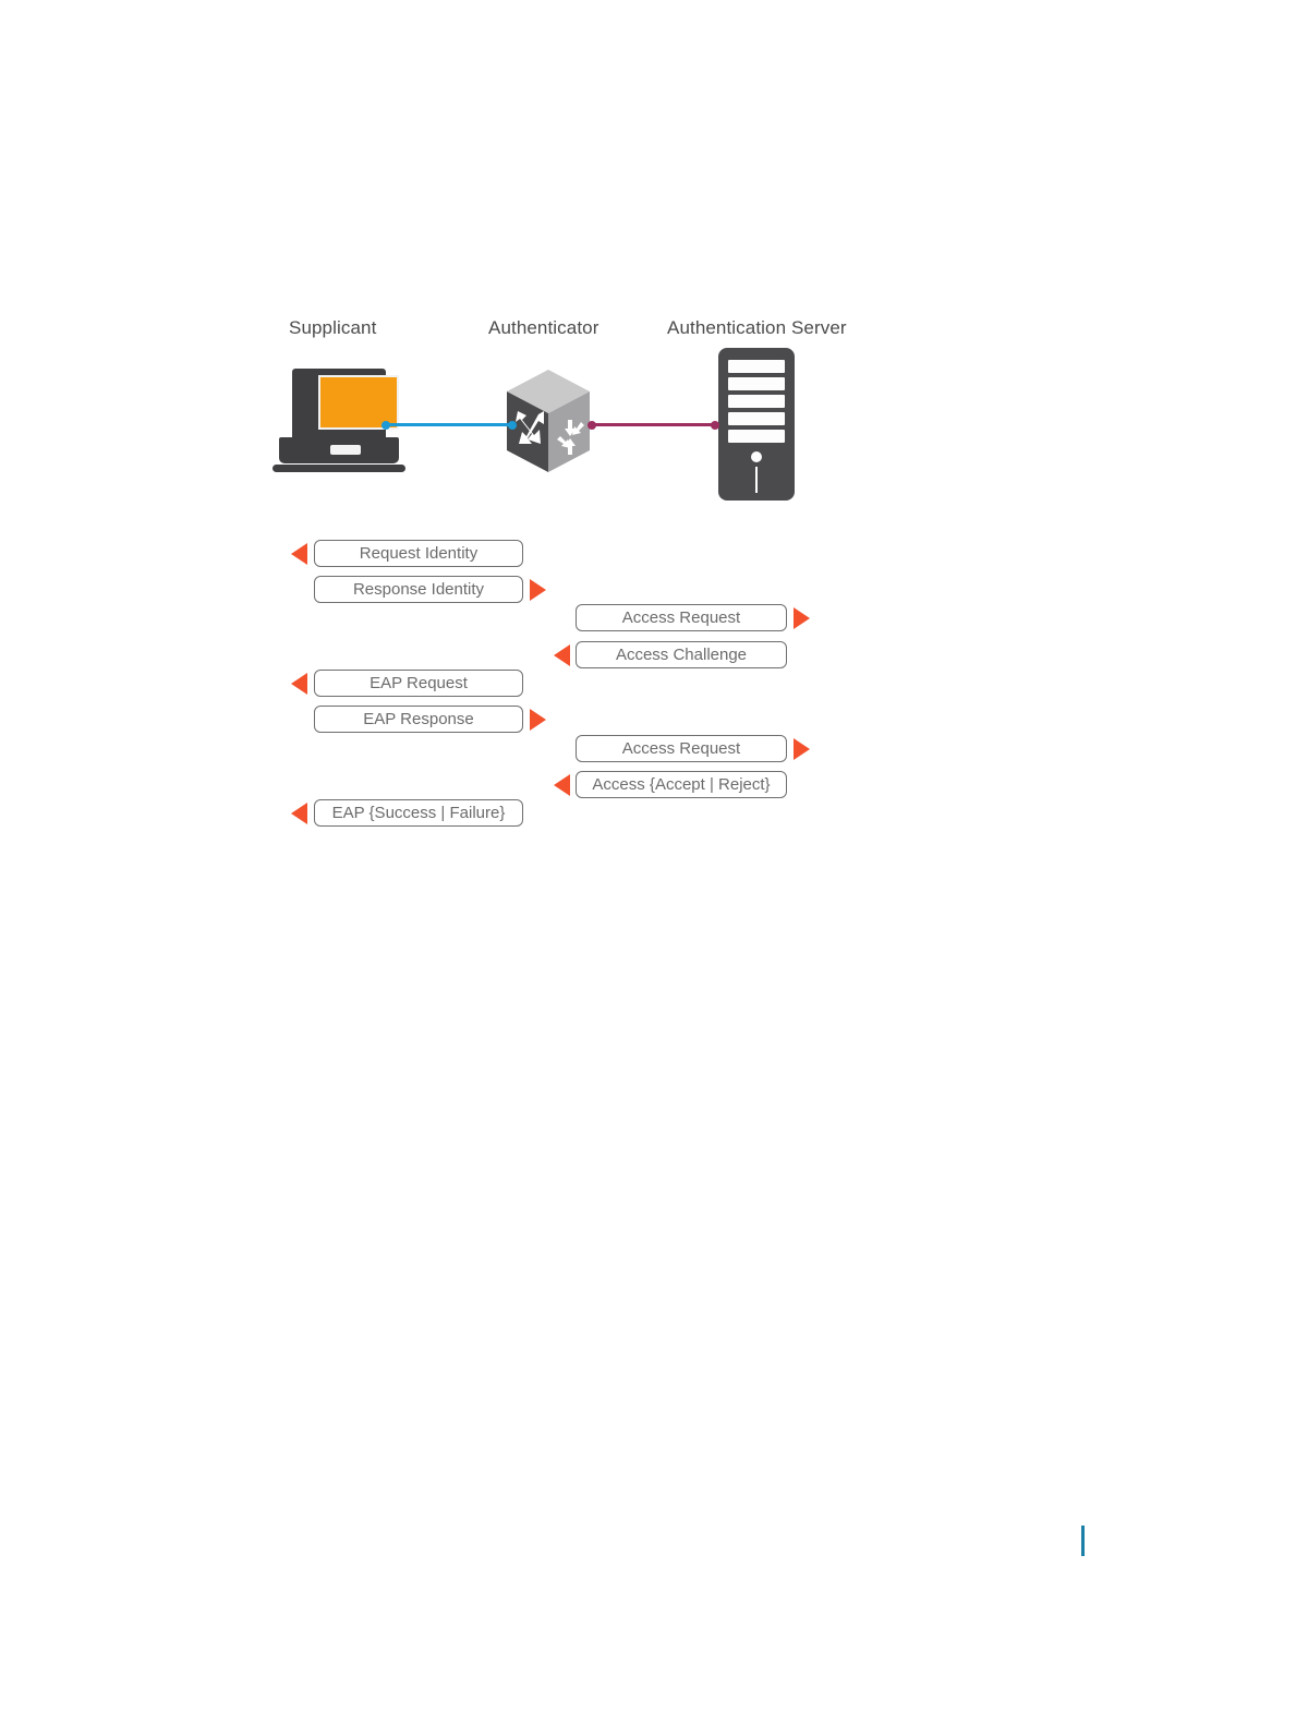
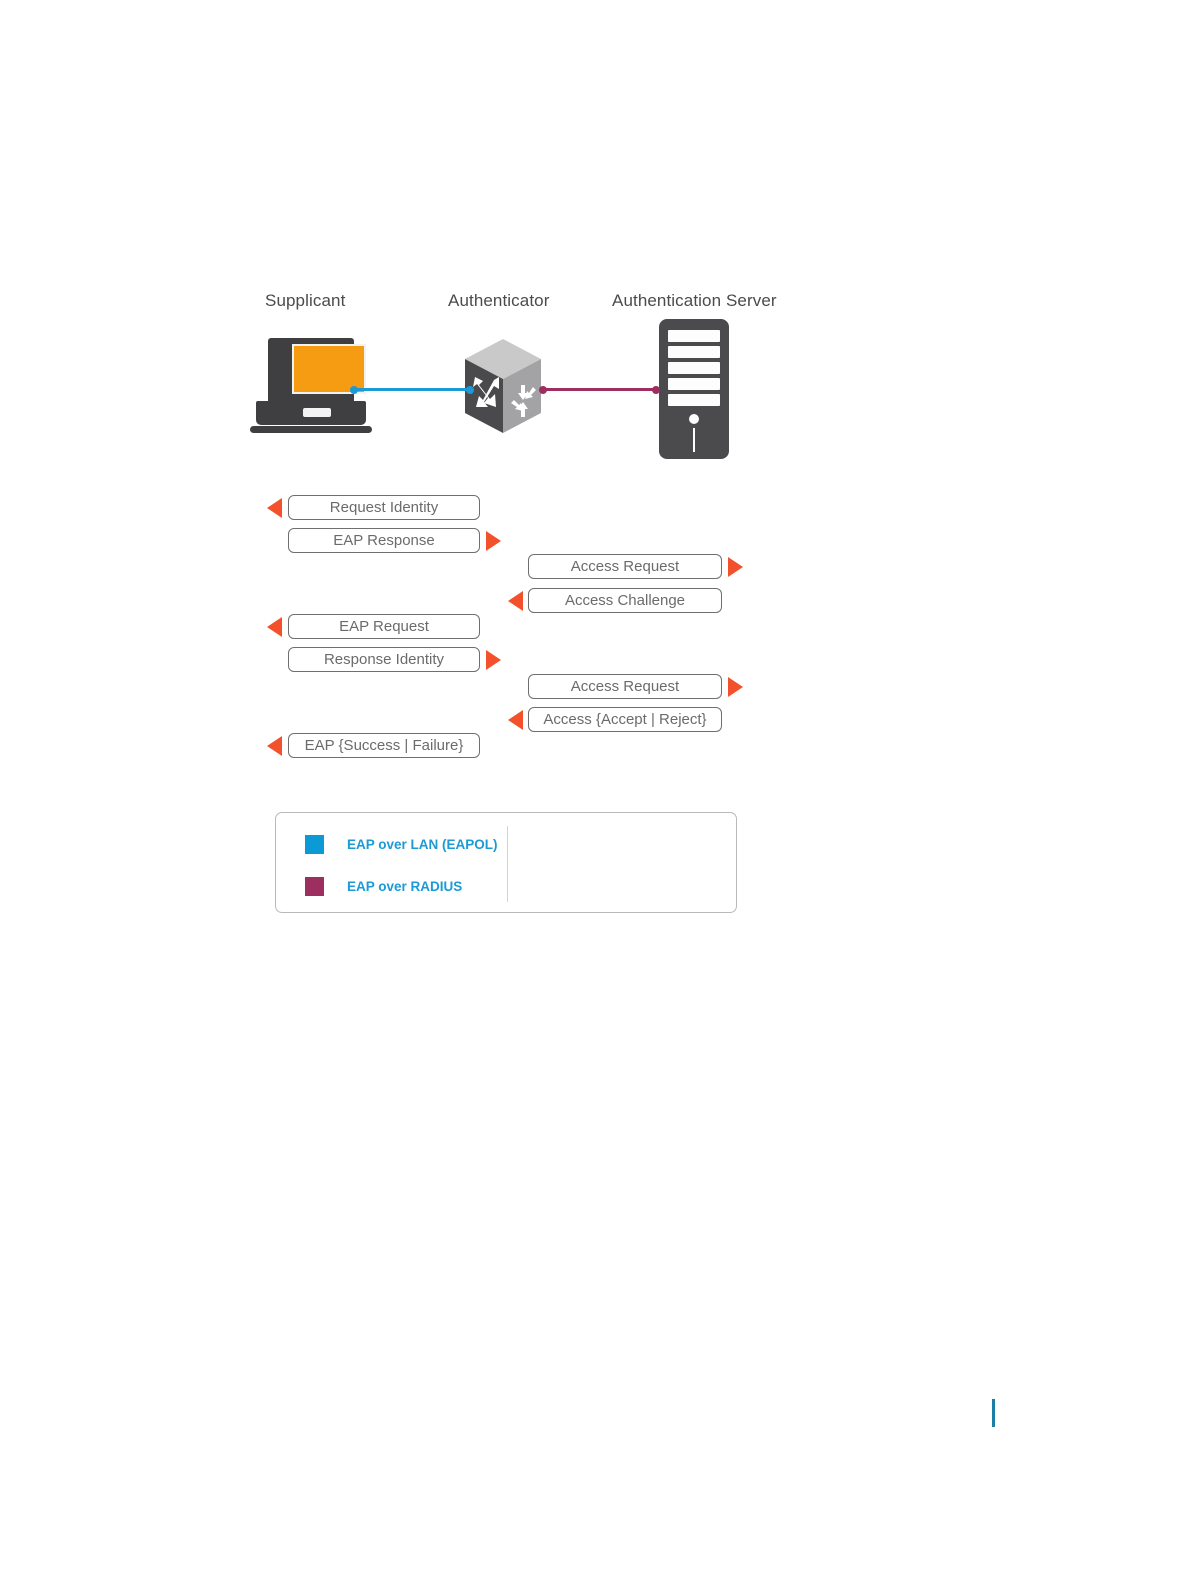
  Supplicant
  Authenticator
  Authentication Server
  Request Identity
- Response Identity
+ EAP Response
  EAP Request
- EAP Response
+ Response Identity
  EAP {Success | Failure}
  Access Request
  Access Challenge
  Access Request
  Access {Accept | Reject}
+ EAP over LAN (EAPOL)
+ EAP over RADIUS
